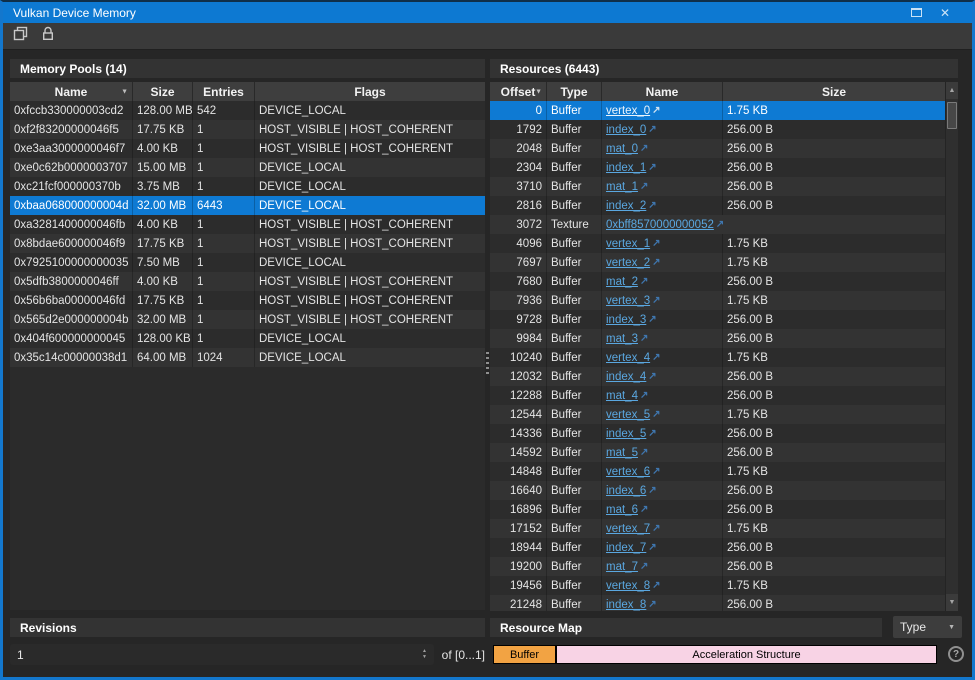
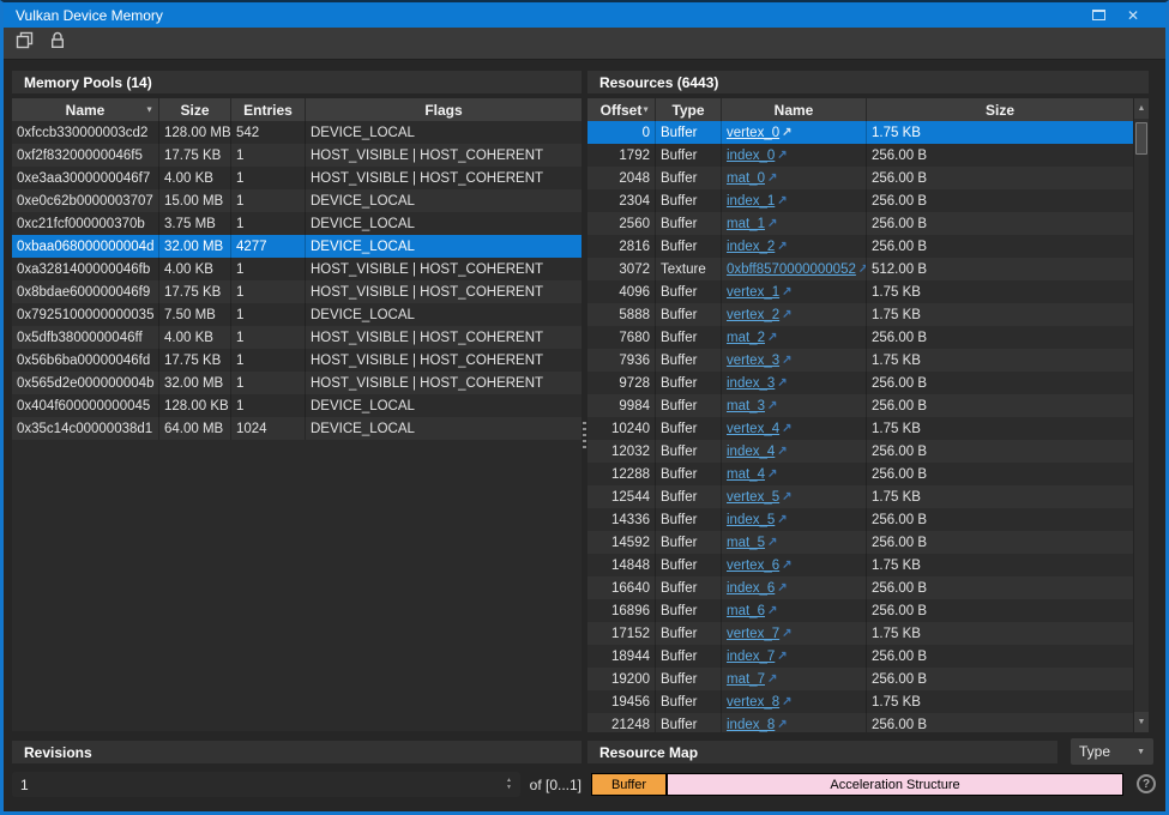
  Vulkan Device Memory
  ✕
  Memory Pools (14)
  Resources (6443)
  Name
  Size
  Entries
  Flags
  0xfccb330000003cd2
  128.00 MB
  542
  DEVICE_LOCAL
  0xf2f83200000046f5
  17.75 KB
  1
  HOST_VISIBLE | HOST_COHERENT
  0xe3aa3000000046f7
  4.00 KB
  1
  HOST_VISIBLE | HOST_COHERENT
  0xe0c62b0000003707
  15.00 MB
  1
  DEVICE_LOCAL
  0xc21fcf000000370b
  3.75 MB
  1
  DEVICE_LOCAL
  0xbaa068000000004d
  32.00 MB
- 6443
+ 4277
  DEVICE_LOCAL
  0xa3281400000046fb
  4.00 KB
  1
  HOST_VISIBLE | HOST_COHERENT
  0x8bdae600000046f9
  17.75 KB
  1
  HOST_VISIBLE | HOST_COHERENT
  0x7925100000000035
  7.50 MB
  1
  DEVICE_LOCAL
  0x5dfb3800000046ff
  4.00 KB
  1
  HOST_VISIBLE | HOST_COHERENT
  0x56b6ba00000046fd
  17.75 KB
  1
  HOST_VISIBLE | HOST_COHERENT
  0x565d2e000000004b
  32.00 MB
  1
  HOST_VISIBLE | HOST_COHERENT
  0x404f600000000045
  128.00 KB
  1
  DEVICE_LOCAL
  0x35c14c00000038d1
  64.00 MB
  1024
  DEVICE_LOCAL
  Offset
  Type
  Name
  Size
  0
  Buffer
  vertex_0
  ↗
  1.75 KB
  1792
  Buffer
  index_0
  ↗
  256.00 B
  2048
  Buffer
  mat_0
  ↗
  256.00 B
  2304
  Buffer
  index_1
  ↗
  256.00 B
- 3710
+ 2560
  Buffer
  mat_1
  ↗
  256.00 B
  2816
  Buffer
  index_2
  ↗
  256.00 B
  3072
  Texture
  0xbff8570000000052
  ↗
+ 512.00 B
  4096
  Buffer
  vertex_1
  ↗
  1.75 KB
- 7697
+ 5888
  Buffer
  vertex_2
  ↗
  1.75 KB
  7680
  Buffer
  mat_2
  ↗
  256.00 B
  7936
  Buffer
  vertex_3
  ↗
  1.75 KB
  9728
  Buffer
  index_3
  ↗
  256.00 B
  9984
  Buffer
  mat_3
  ↗
  256.00 B
  10240
  Buffer
  vertex_4
  ↗
  1.75 KB
  12032
  Buffer
  index_4
  ↗
  256.00 B
  12288
  Buffer
  mat_4
  ↗
  256.00 B
  12544
  Buffer
  vertex_5
  ↗
  1.75 KB
  14336
  Buffer
  index_5
  ↗
  256.00 B
  14592
  Buffer
  mat_5
  ↗
  256.00 B
  14848
  Buffer
  vertex_6
  ↗
  1.75 KB
  16640
  Buffer
  index_6
  ↗
  256.00 B
  16896
  Buffer
  mat_6
  ↗
  256.00 B
  17152
  Buffer
  vertex_7
  ↗
  1.75 KB
  18944
  Buffer
  index_7
  ↗
  256.00 B
  19200
  Buffer
  mat_7
  ↗
  256.00 B
  19456
  Buffer
  vertex_8
  ↗
  1.75 KB
  21248
  Buffer
  index_8
  ↗
  256.00 B
  Revisions
  1
  of [0...1]
  Resource Map
  Type
  Buffer
  Acceleration Structure
  ?
